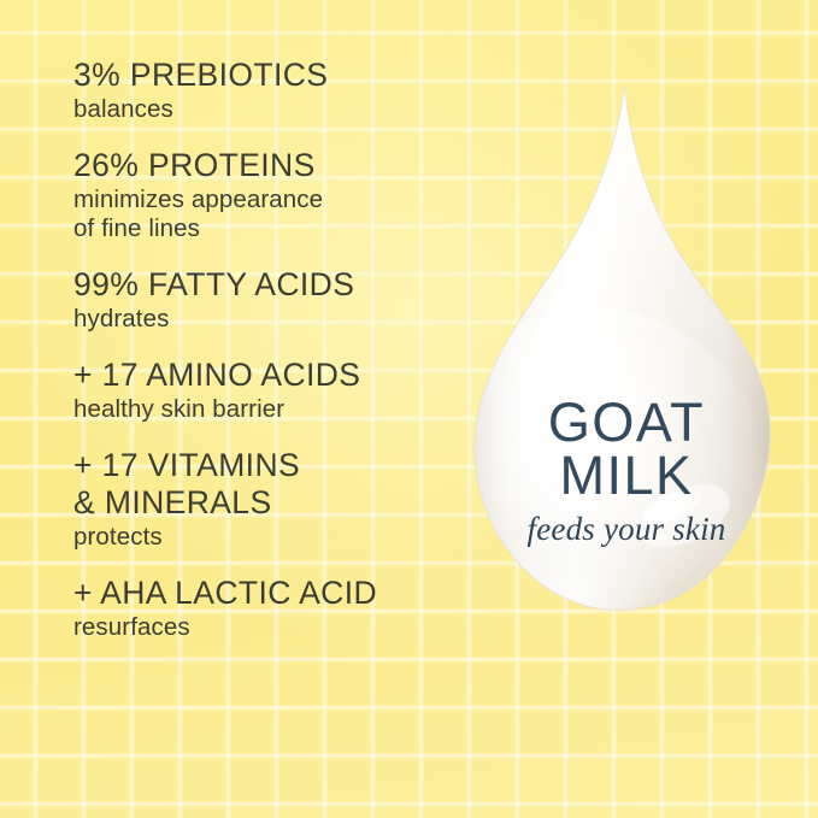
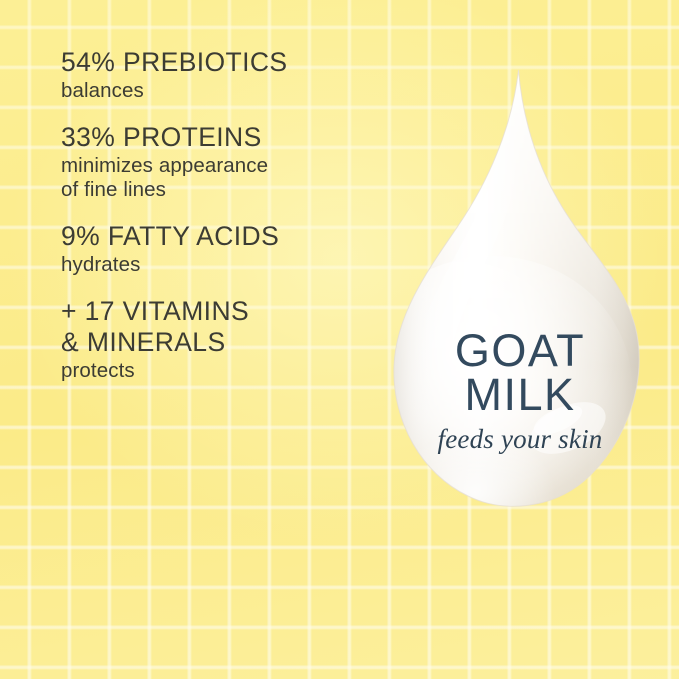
- 3% PREBIOTICS
+ 54% PREBIOTICS
  balances
- 26% PROTEINS
+ 33% PROTEINS
  minimizes appearance
  of fine lines
- 99% FATTY ACIDS
+ 9% FATTY ACIDS
  hydrates
- + 17 AMINO ACIDS
- healthy skin barrier
  + 17 VITAMINS
  & MINERALS
  protects
- + AHA LACTIC ACID
- resurfaces
  GOAT
  MILK
  feeds your skin
